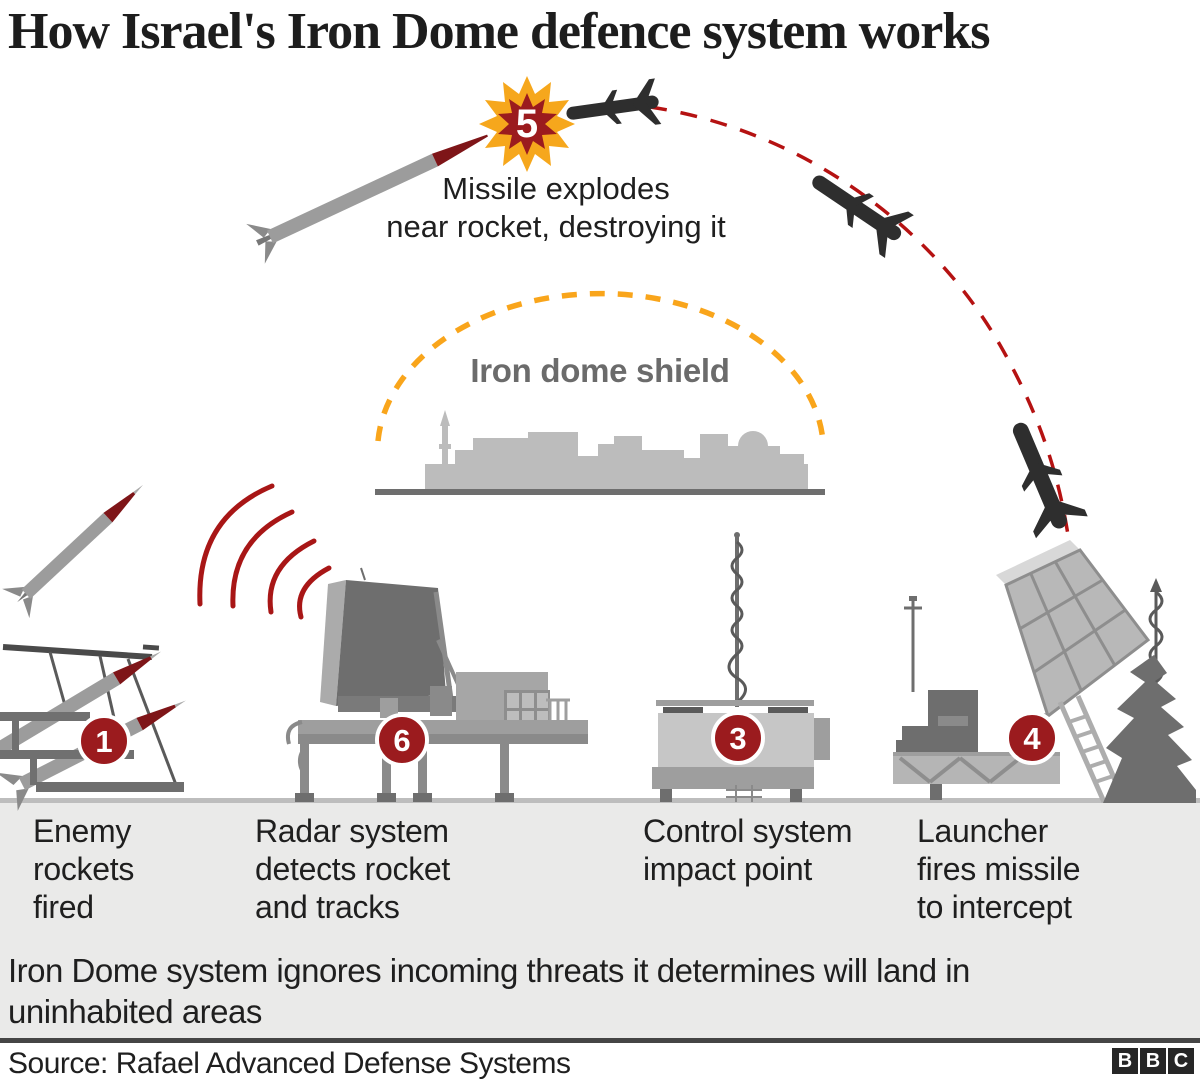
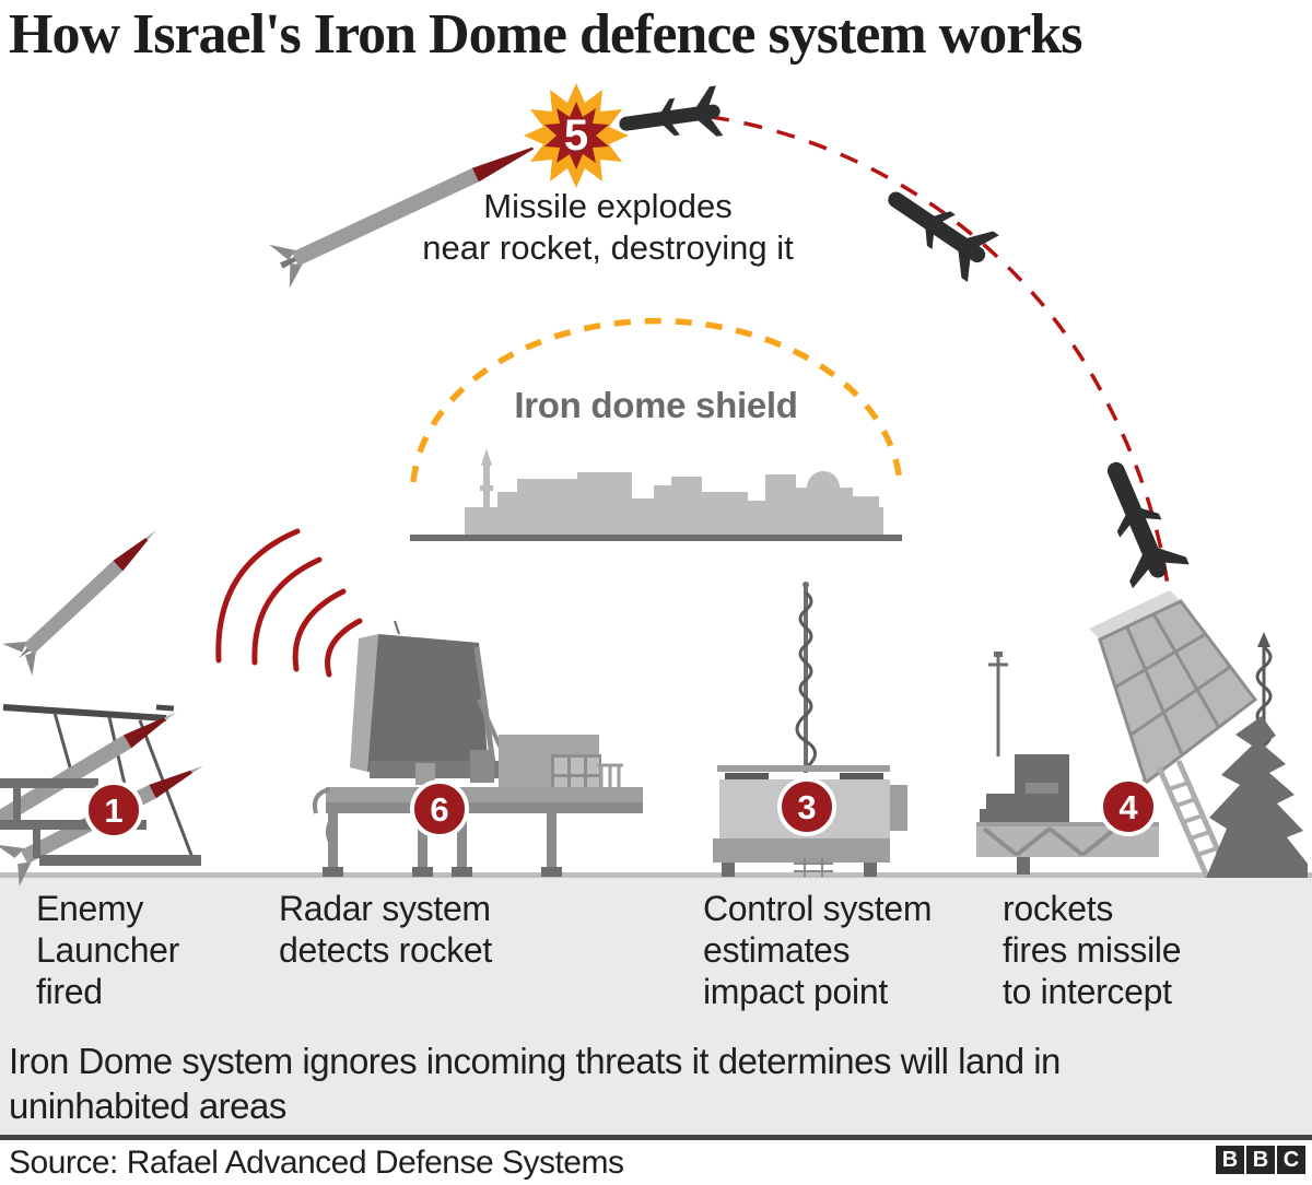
  How Israel's Iron Dome defence system works
  Missile explodes
  near rocket, destroying it
  Iron dome shield
  5
  1
  6
  3
  4
  Enemy
- rockets
+ Launcher
  fired
  Radar system
  detects rocket
- and tracks
  Control system
+ estimates
  impact point
- Launcher
+ rockets
  fires missile
  to intercept
  Iron Dome system ignores incoming threats it determines will land in
  uninhabited areas
  Source: Rafael Advanced Defense Systems
  B
  B
  C
